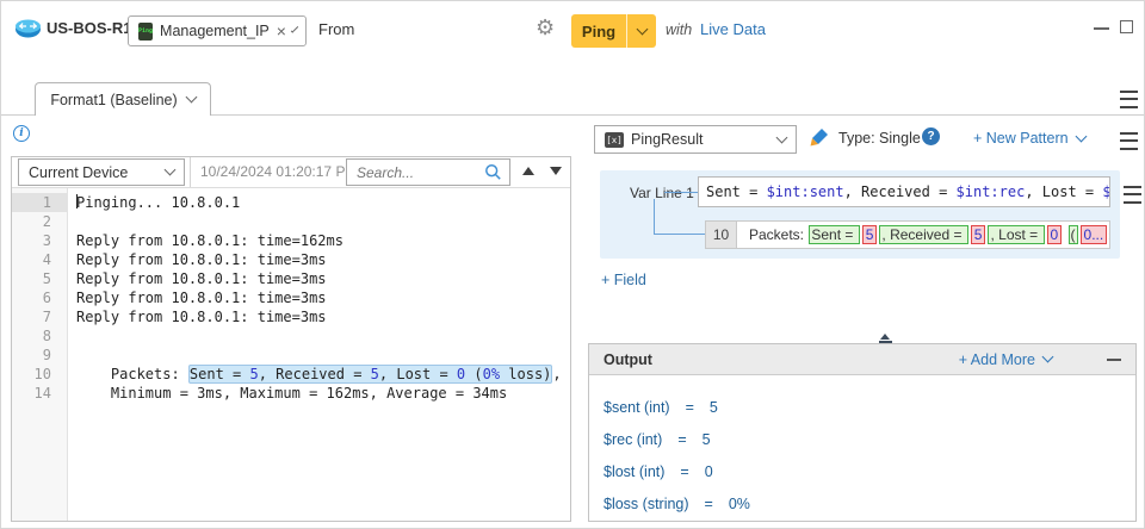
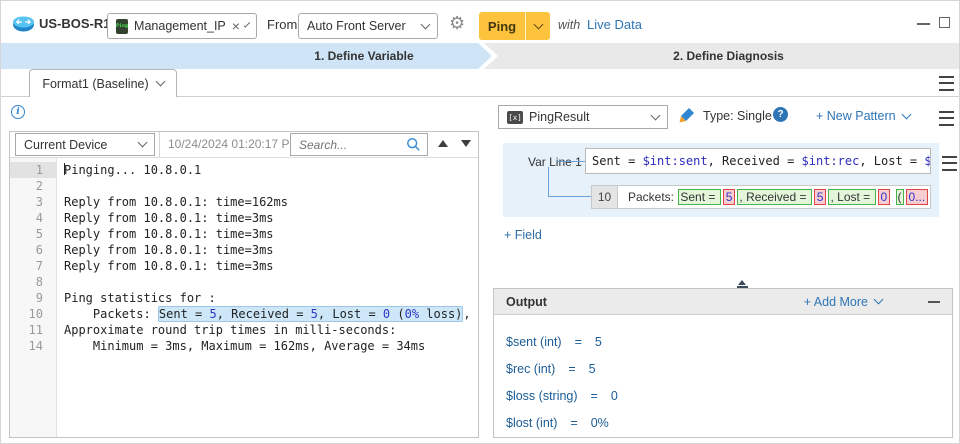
  US-BOS-R
  Management_IP
  ×
  From
+ Auto Front Server
  ⚙
  Ping
  with
  Live Data
+ 1. Define Variable
+ 2. Define Diagnosis
  Format1 (Baseline)
  i
  Current Device
  10/24/2024 01:20:17 P
  Search...
  1
  Pinging... 10.8.0.1
  2
  3
  Reply from 10.8.0.1: time=162ms
  4
  Reply from 10.8.0.1: time=3ms
  5
  Reply from 10.8.0.1: time=3ms
  6
  Reply from 10.8.0.1: time=3ms
  7
  Reply from 10.8.0.1: time=3ms
  8
  9
+ Ping statistics for :
  10
  Packets: Sent = 5, Received = 5, Lost = 0 (0% loss),
+ 11
+ Approximate round trip times in milli-seconds:
  14
  Minimum = 3ms, Maximum = 162ms, Average = 34ms
  [x]
  PingResult
  Type: Single
  ?
  + New Pattern
  Sent = $int:sent, Received = $int:rec, Lost = $
  10
  Packets:
  Sent =
  5
  , Received =
  5
  , Lost =
  0
  (
  0...
  + Field
  Output
  + Add More
  $sent (int)
  =
  5
  $rec (int)
  =
  5
- $lost (int)
+ $loss (string)
  =
  0
- $loss (string)
+ $lost (int)
  =
  0%
